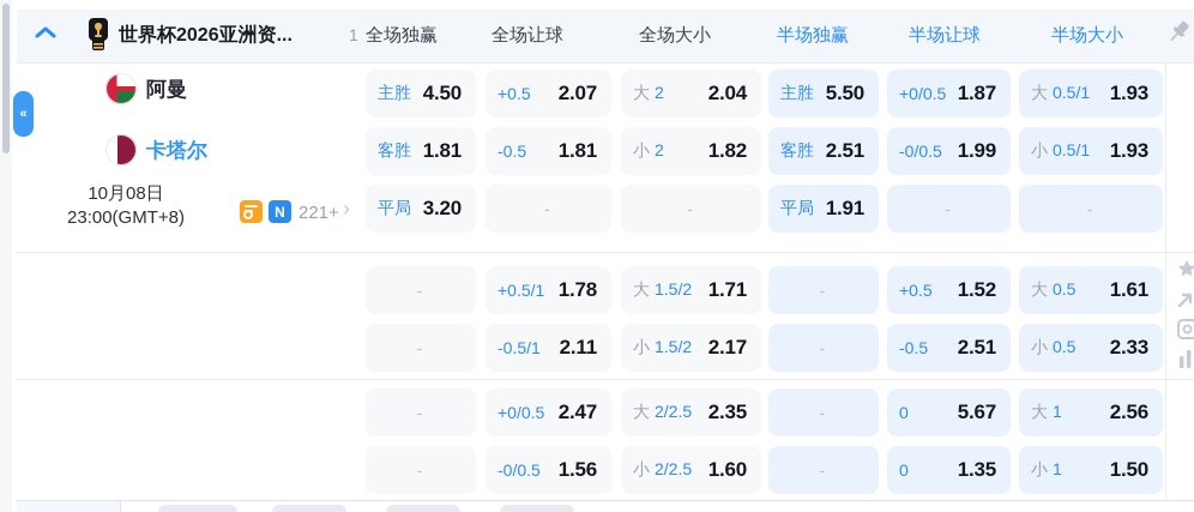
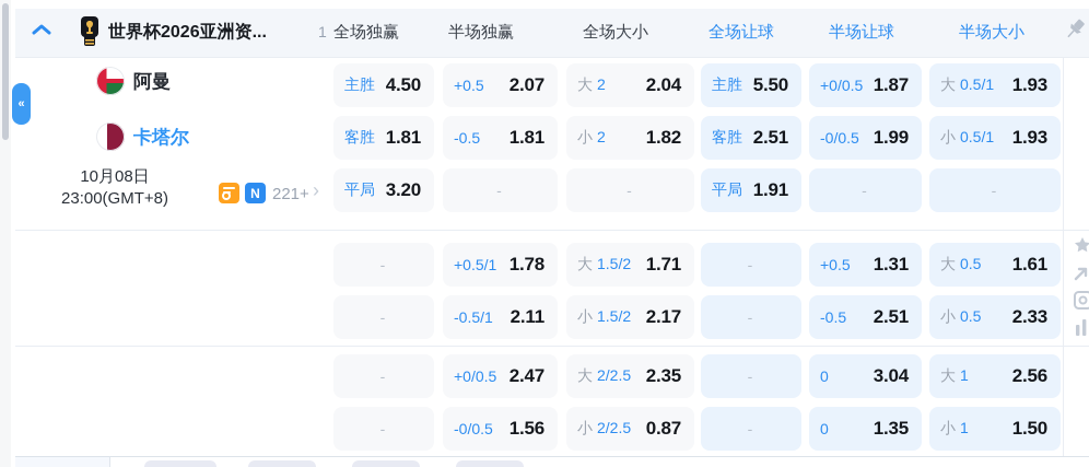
  世界杯2026亚洲资...
  1
  全场独赢
- 全场让球
+ 半场独赢
  全场大小
- 半场独赢
+ 全场让球
  半场让球
  半场大小
  «
  阿曼
  卡塔尔
  10月08日
  23:00(GMT+8)
  N
  221+
  ›
  主胜
  4.50
  +0.5
  2.07
  大 2
  2.04
  主胜
  5.50
  +0/0.5
  1.87
  大 0.5/1
  1.93
  客胜
  1.81
  -0.5
  1.81
  小 2
  1.82
  客胜
  2.51
  -0/0.5
  1.99
  小 0.5/1
  1.93
  平局
  3.20
  -
  -
  平局
  1.91
  -
  -
  -
  +0.5/1
  1.78
  大 1.5/2
  1.71
  -
  +0.5
- 1.52
+ 1.31
  大 0.5
  1.61
  -
  -0.5/1
  2.11
  小 1.5/2
  2.17
  -
  -0.5
  2.51
  小 0.5
  2.33
  -
  +0/0.5
  2.47
  大 2/2.5
  2.35
  -
  0
- 5.67
+ 3.04
  大 1
  2.56
  -
  -0/0.5
  1.56
  小 2/2.5
- 1.60
+ 0.87
  -
  0
  1.35
  小 1
  1.50
